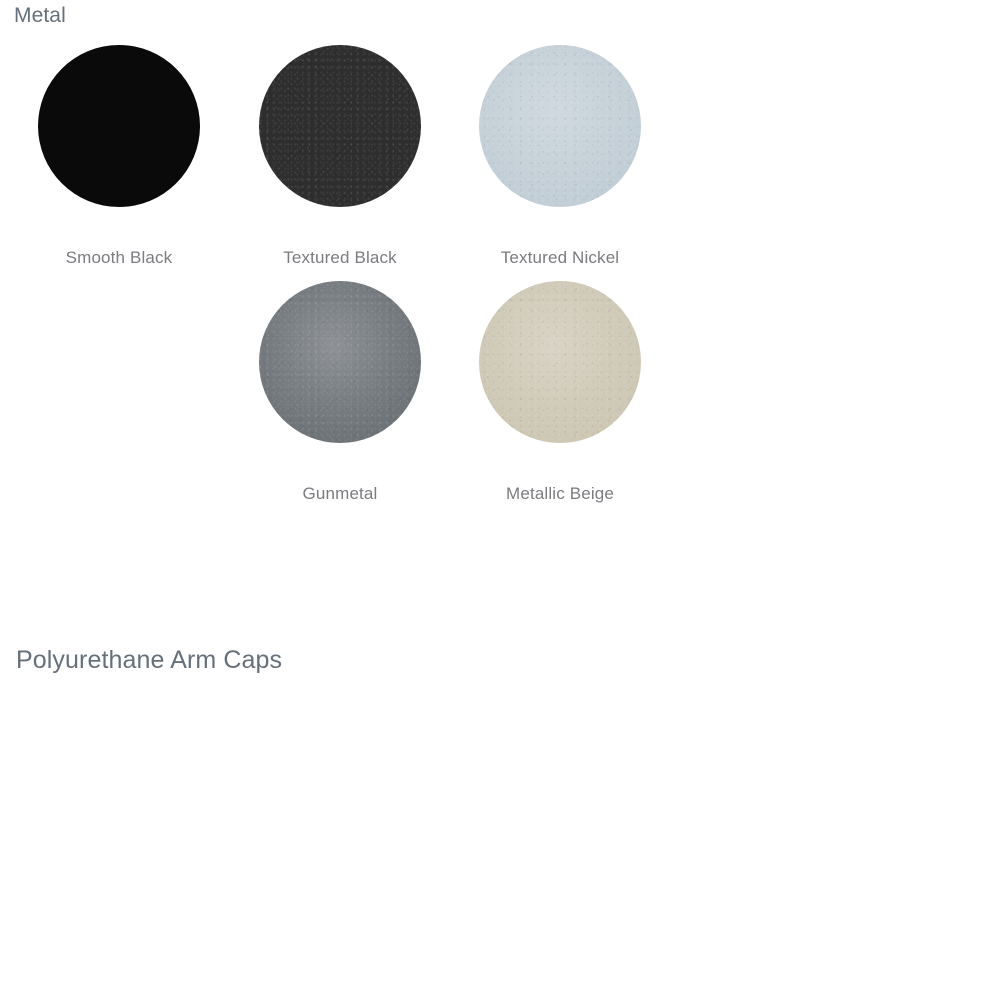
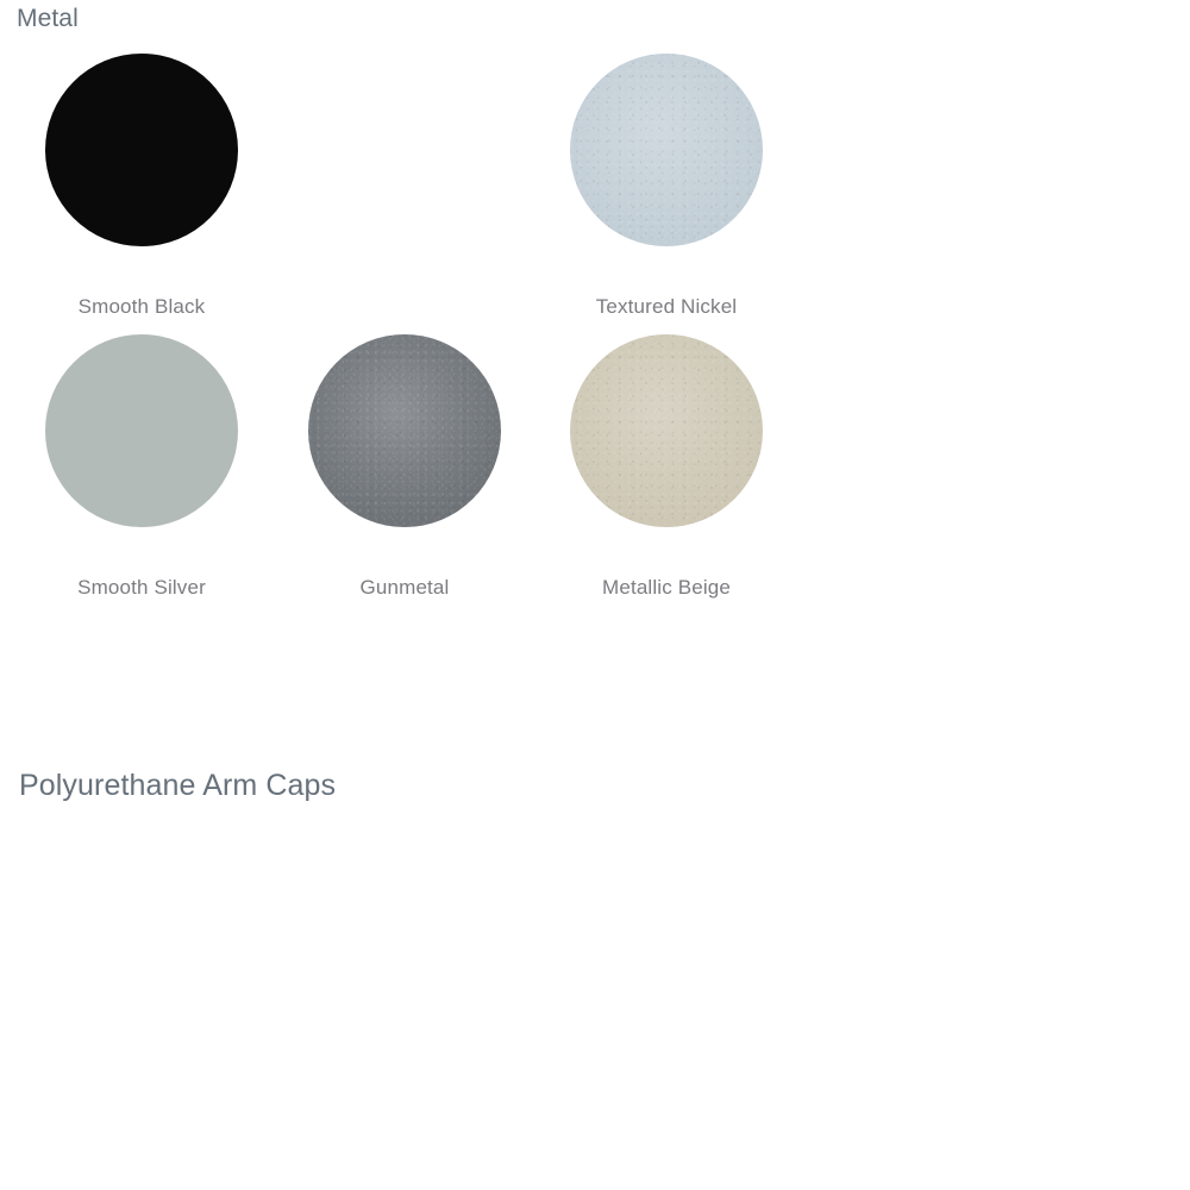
  Metal
  Smooth Black
- Textured Black
  Textured Nickel
+ Smooth Silver
  Gunmetal
  Metallic Beige
  Polyurethane Arm Caps
